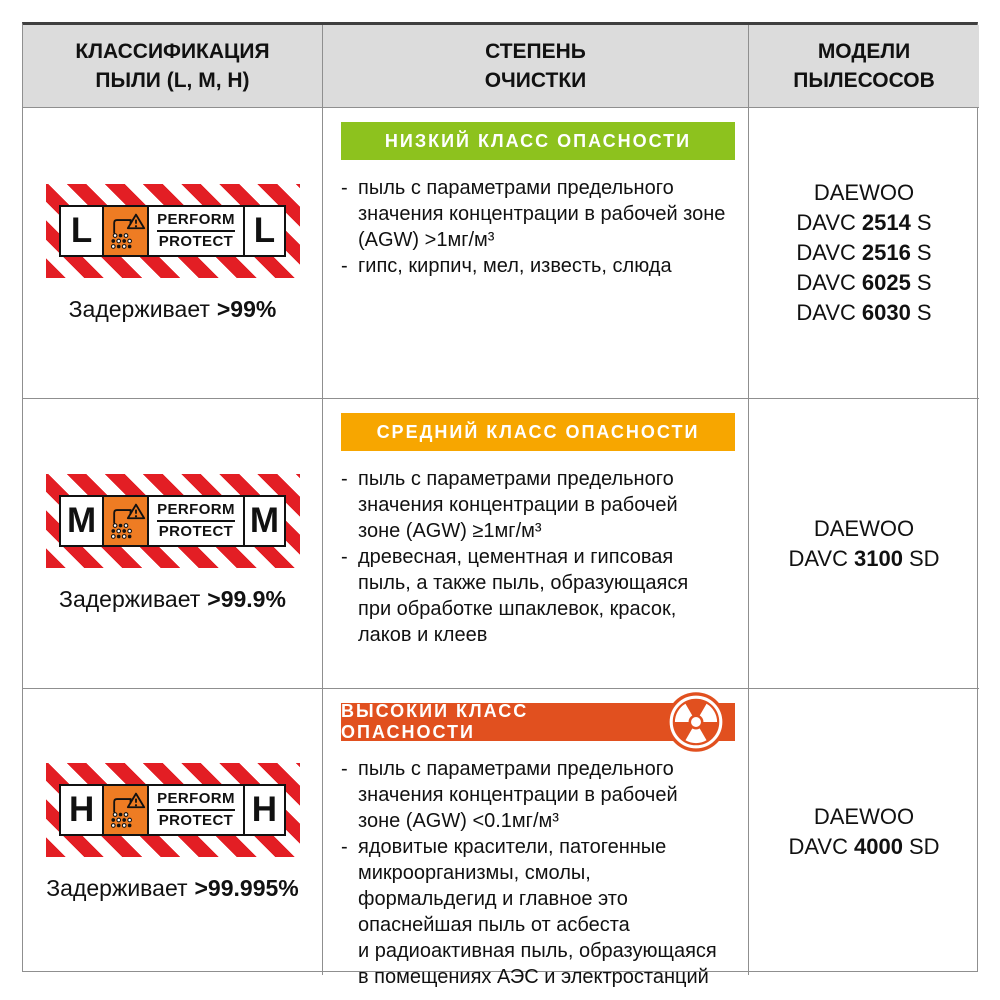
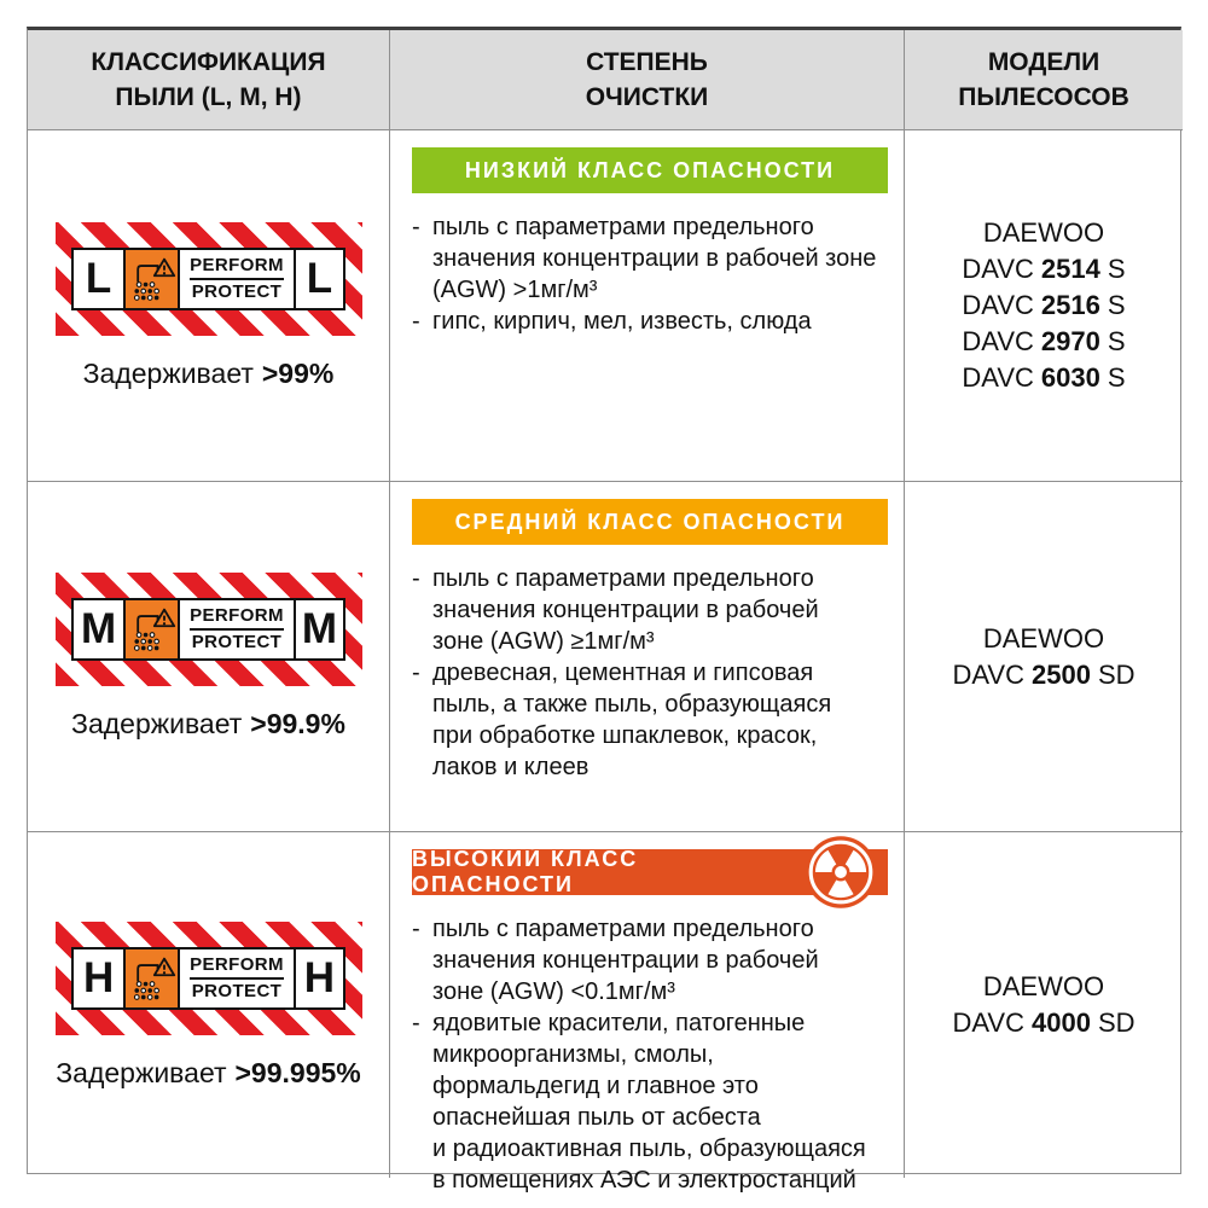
  КЛАССИФИКАЦИЯ
  ПЫЛИ (L, M, H)
  СТЕПЕНЬ
  ОЧИСТКИ
  МОДЕЛИ
  ПЫЛЕСОСОВ
  L
  PERFORM
  PROTECT
  L
  Задерживает
  >99%
  НИЗКИЙ КЛАСС ОПАСНОСТИ
  -
  пыль с параметрами предельного
  значения концентрации в рабочей зоне
  (AGW) >1мг/м³
  -
  гипс, кирпич, мел, известь, слюда
  DAEWOO
  DAVC
  2514
  S
  DAVC
  2516
  S
  DAVC
- 6025
+ 2970
  S
  DAVC
  6030
  S
  M
  PERFORM
  PROTECT
  M
  Задерживает
  >99.9%
  СРЕДНИЙ КЛАСС ОПАСНОСТИ
  -
  пыль с параметрами предельного
  значения концентрации в рабочей
  зоне (AGW) ≥1мг/м³
  -
  древесная, цементная и гипсовая
  пыль, а также пыль, образующаяся
  при обработке шпаклевок, красок,
  лаков и клеев
  DAEWOO
  DAVC
- 3100
+ 2500
  SD
  H
  PERFORM
  PROTECT
  H
  Задерживает
  >99.995%
  ВЫСОКИЙ КЛАСС ОПАСНОСТИ
  -
  пыль с параметрами предельного
  значения концентрации в рабочей
  зоне (AGW) <0.1мг/м³
  -
  ядовитые красители, патогенные
  микроорганизмы, смолы,
  формальдегид и главное это
  опаснейшая пыль от асбеста
  и радиоактивная пыль, образующаяся
  в помещениях АЭС и электростанций
  DAEWOO
  DAVC
  4000
  SD
